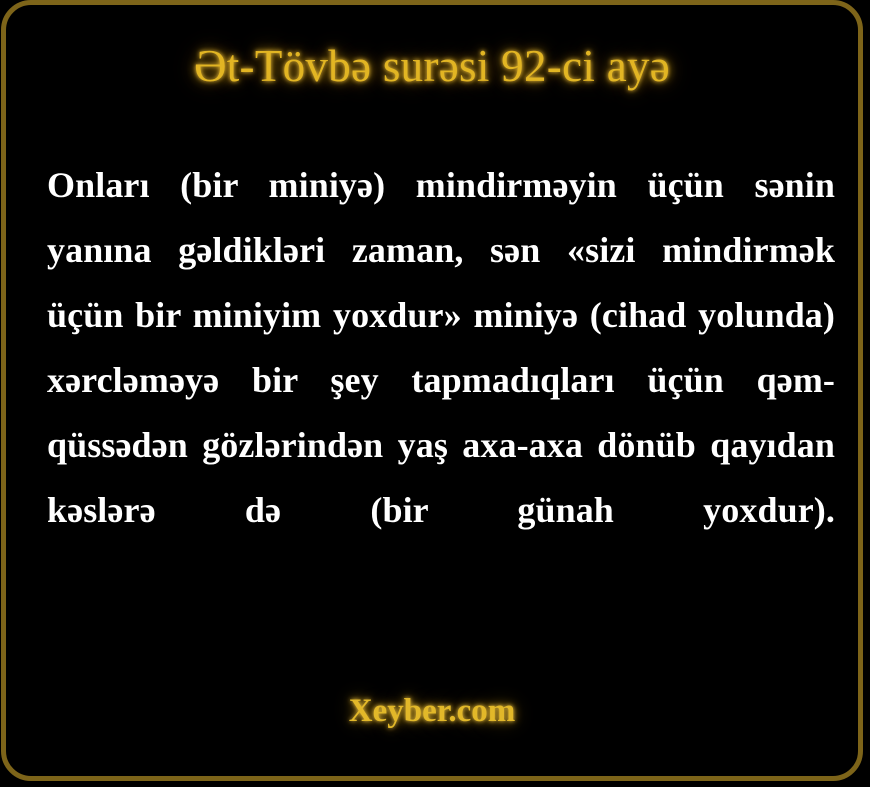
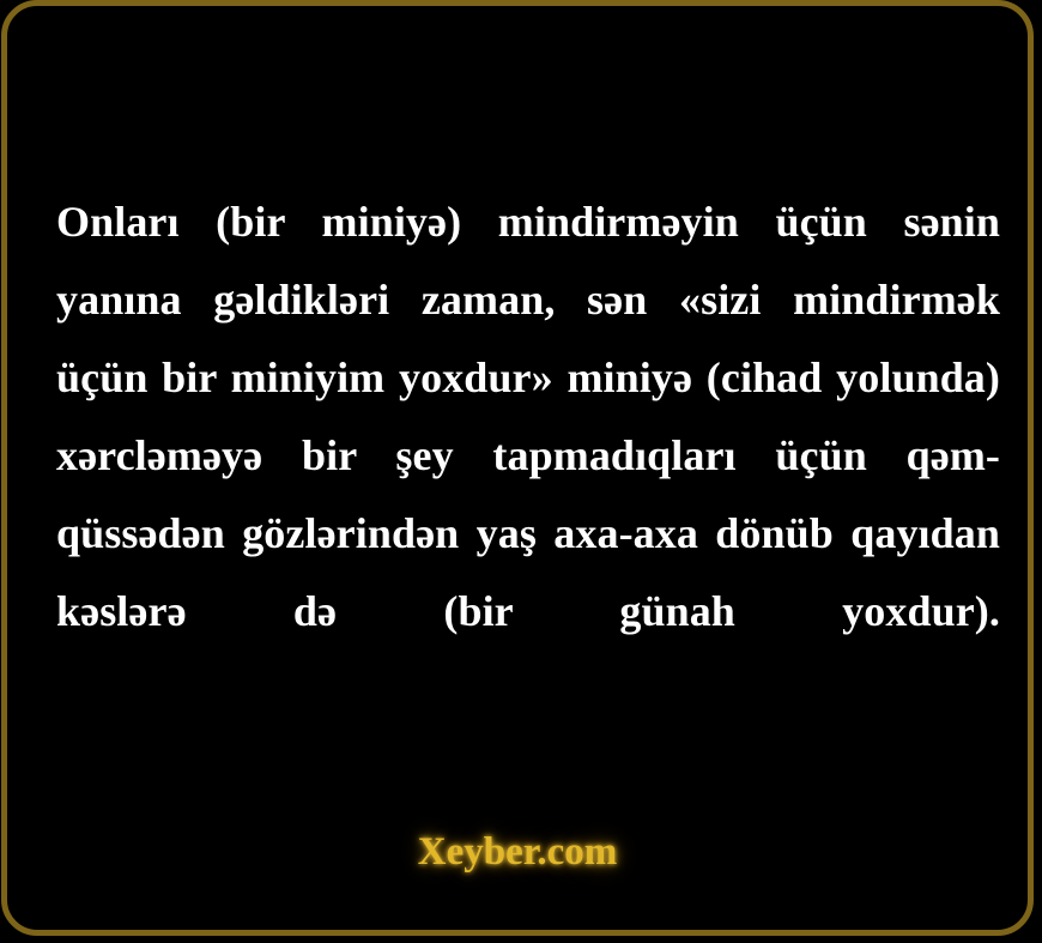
- Ət-Tövbə surəsi 92-ci ayə
  Onları (bir miniyə) mindirməyin üçün sənin yanına gəldikləri zaman, sən «sizi mindirmək üçün bir miniyim yoxdur» miniyə (cihad yolunda) xərcləməyə bir şey tapmadıqları üçün qəm-qüssədən gözlərindən yaş axa-axa dönüb qayıdan kəslərə də (bir günah yoxdur).
  Xeyber.com
